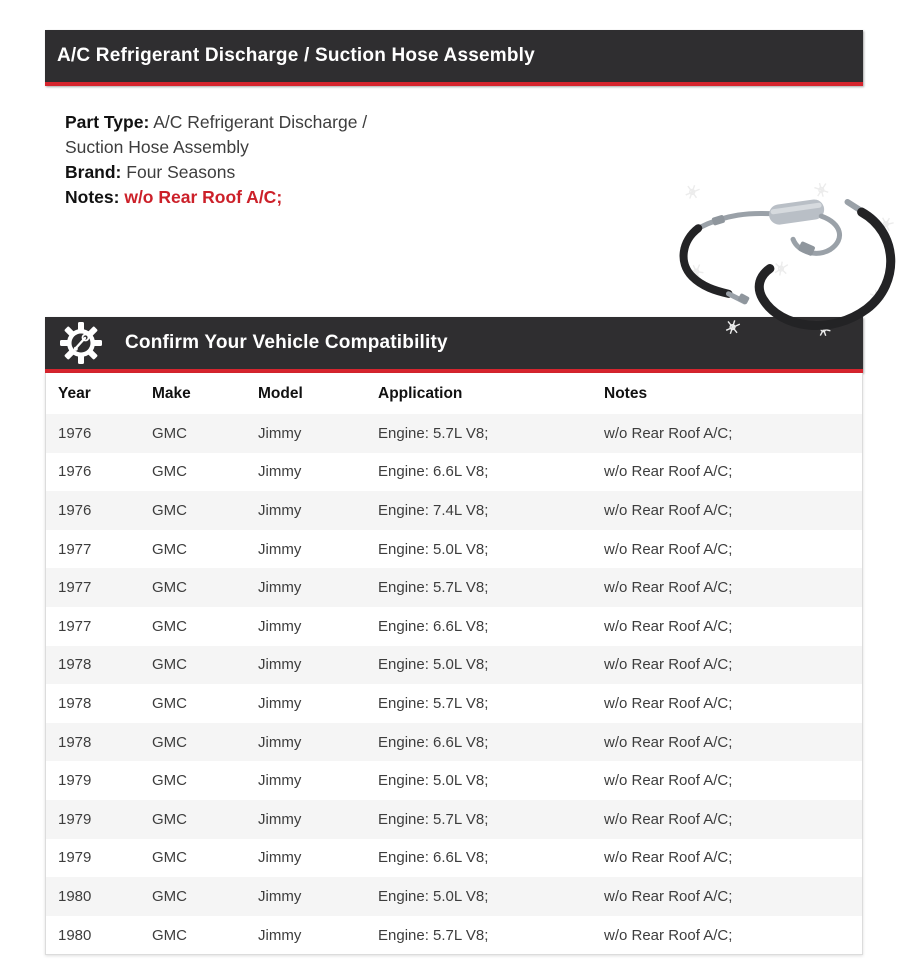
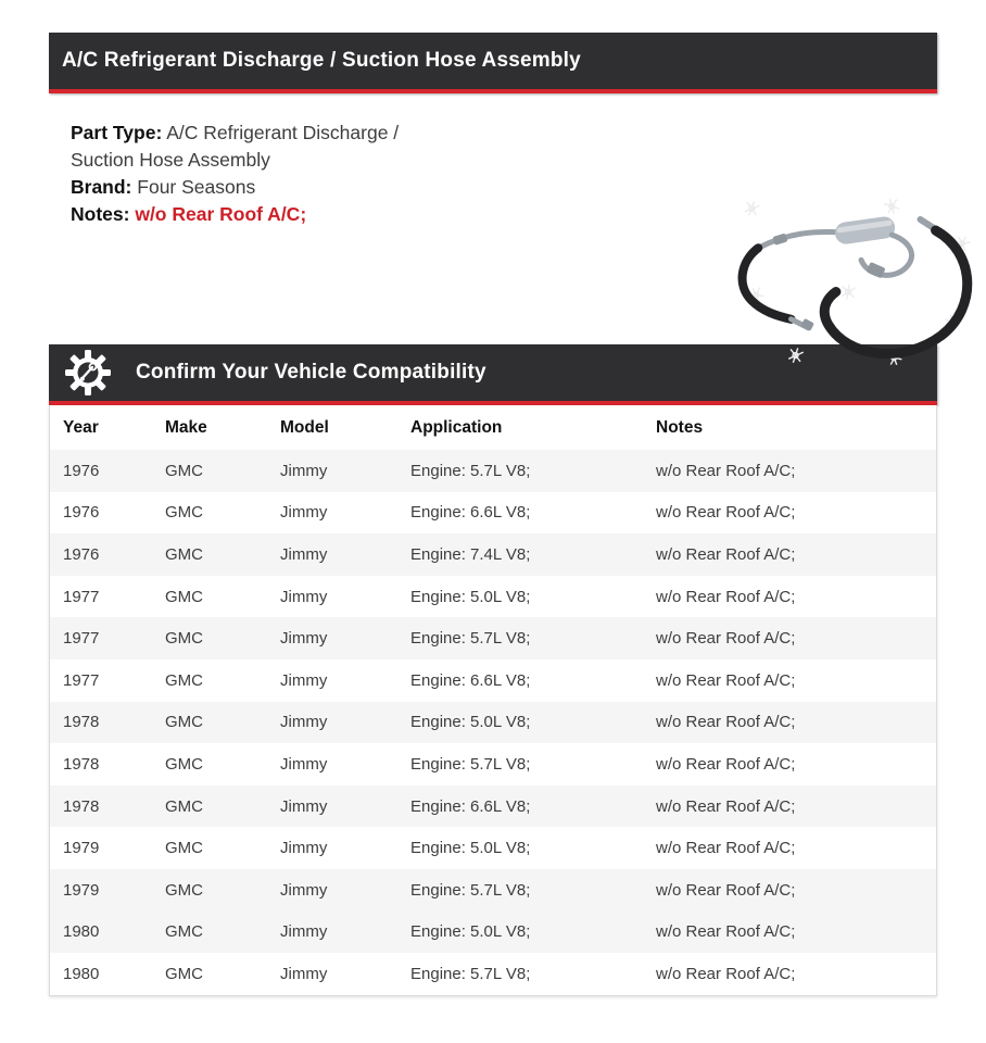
  A/C Refrigerant Discharge / Suction Hose Assembly
  Part Type: A/C Refrigerant Discharge / Suction Hose Assembly
  Brand: Four Seasons
  Notes: w/o Rear Roof A/C;
  Confirm Your Vehicle Compatibility
  Year	Make	Model	Application	Notes
  1976	GMC	Jimmy	Engine: 5.7L V8;	w/o Rear Roof A/C;
  1976	GMC	Jimmy	Engine: 6.6L V8;	w/o Rear Roof A/C;
  1976	GMC	Jimmy	Engine: 7.4L V8;	w/o Rear Roof A/C;
  1977	GMC	Jimmy	Engine: 5.0L V8;	w/o Rear Roof A/C;
  1977	GMC	Jimmy	Engine: 5.7L V8;	w/o Rear Roof A/C;
  1977	GMC	Jimmy	Engine: 6.6L V8;	w/o Rear Roof A/C;
  1978	GMC	Jimmy	Engine: 5.0L V8;	w/o Rear Roof A/C;
  1978	GMC	Jimmy	Engine: 5.7L V8;	w/o Rear Roof A/C;
  1978	GMC	Jimmy	Engine: 6.6L V8;	w/o Rear Roof A/C;
  1979	GMC	Jimmy	Engine: 5.0L V8;	w/o Rear Roof A/C;
  1979	GMC	Jimmy	Engine: 5.7L V8;	w/o Rear Roof A/C;
- 1979	GMC	Jimmy	Engine: 6.6L V8;	w/o Rear Roof A/C;
  1980	GMC	Jimmy	Engine: 5.0L V8;	w/o Rear Roof A/C;
  1980	GMC	Jimmy	Engine: 5.7L V8;	w/o Rear Roof A/C;
